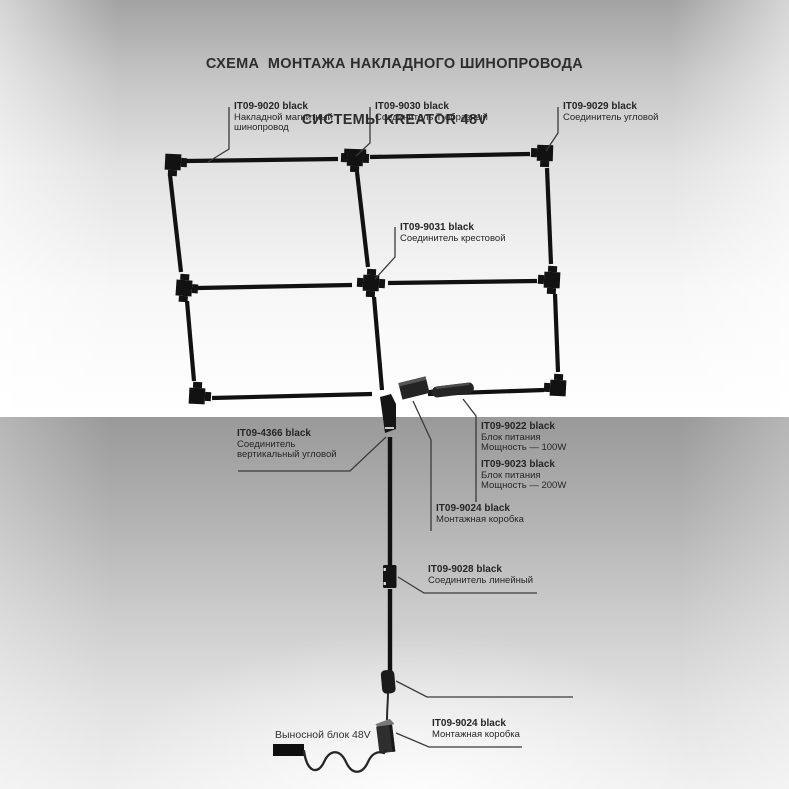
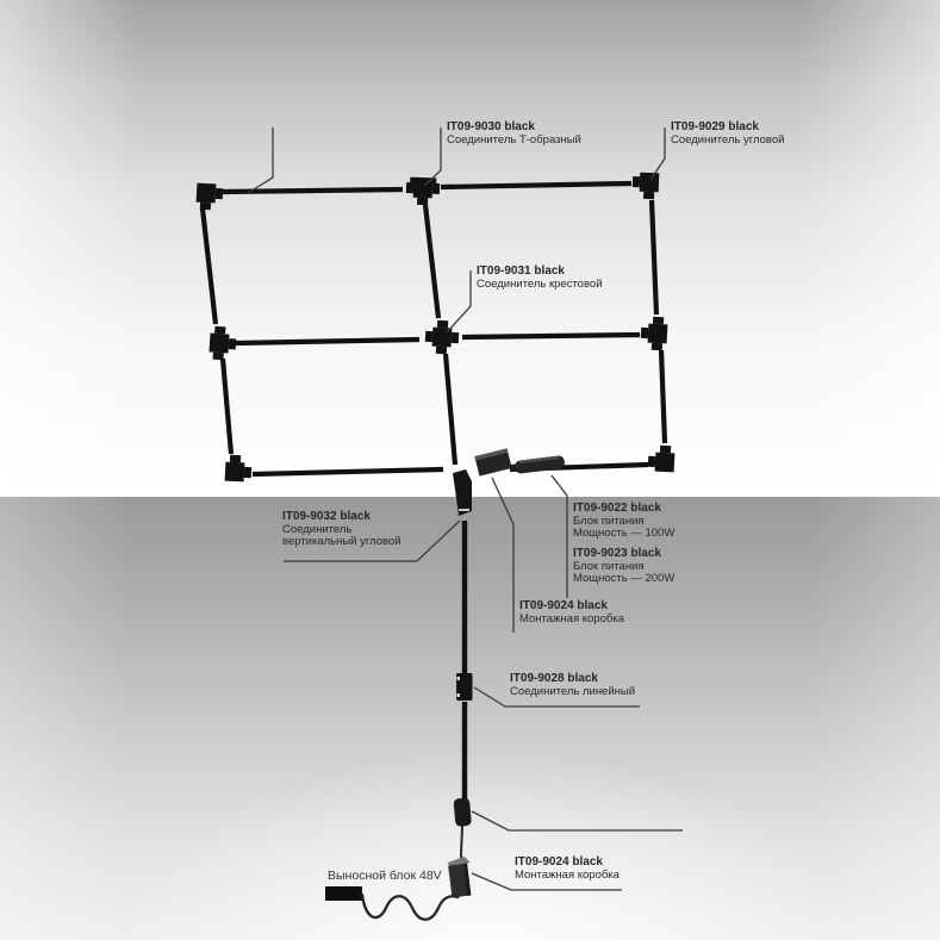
- СХЕМА МОНТАЖА НАКЛАДНОГО ШИНОПРОВОДА
- СИСТЕМЫ KREATOR 48V
- IT09-9020 black
- Накладной магнитный
- шинопровод
  IT09-9030 black
  Соединитель Т-образный
  IT09-9029 black
  Соединитель угловой
  IT09-9031 black
  Соединитель крестовой
- IT09-4366 black
+ IT09-9032 black
  Соединитель
  вертикальный угловой
  IT09-9022 black
  Блок питания
  Мощность — 100W
  IT09-9023 black
  Блок питания
  Мощность — 200W
  IT09-9024 black
  Монтажная коробка
  IT09-9028 black
  Соединитель линейный
  IT09-9024 black
  Монтажная коробка
  Выносной блок 48V
